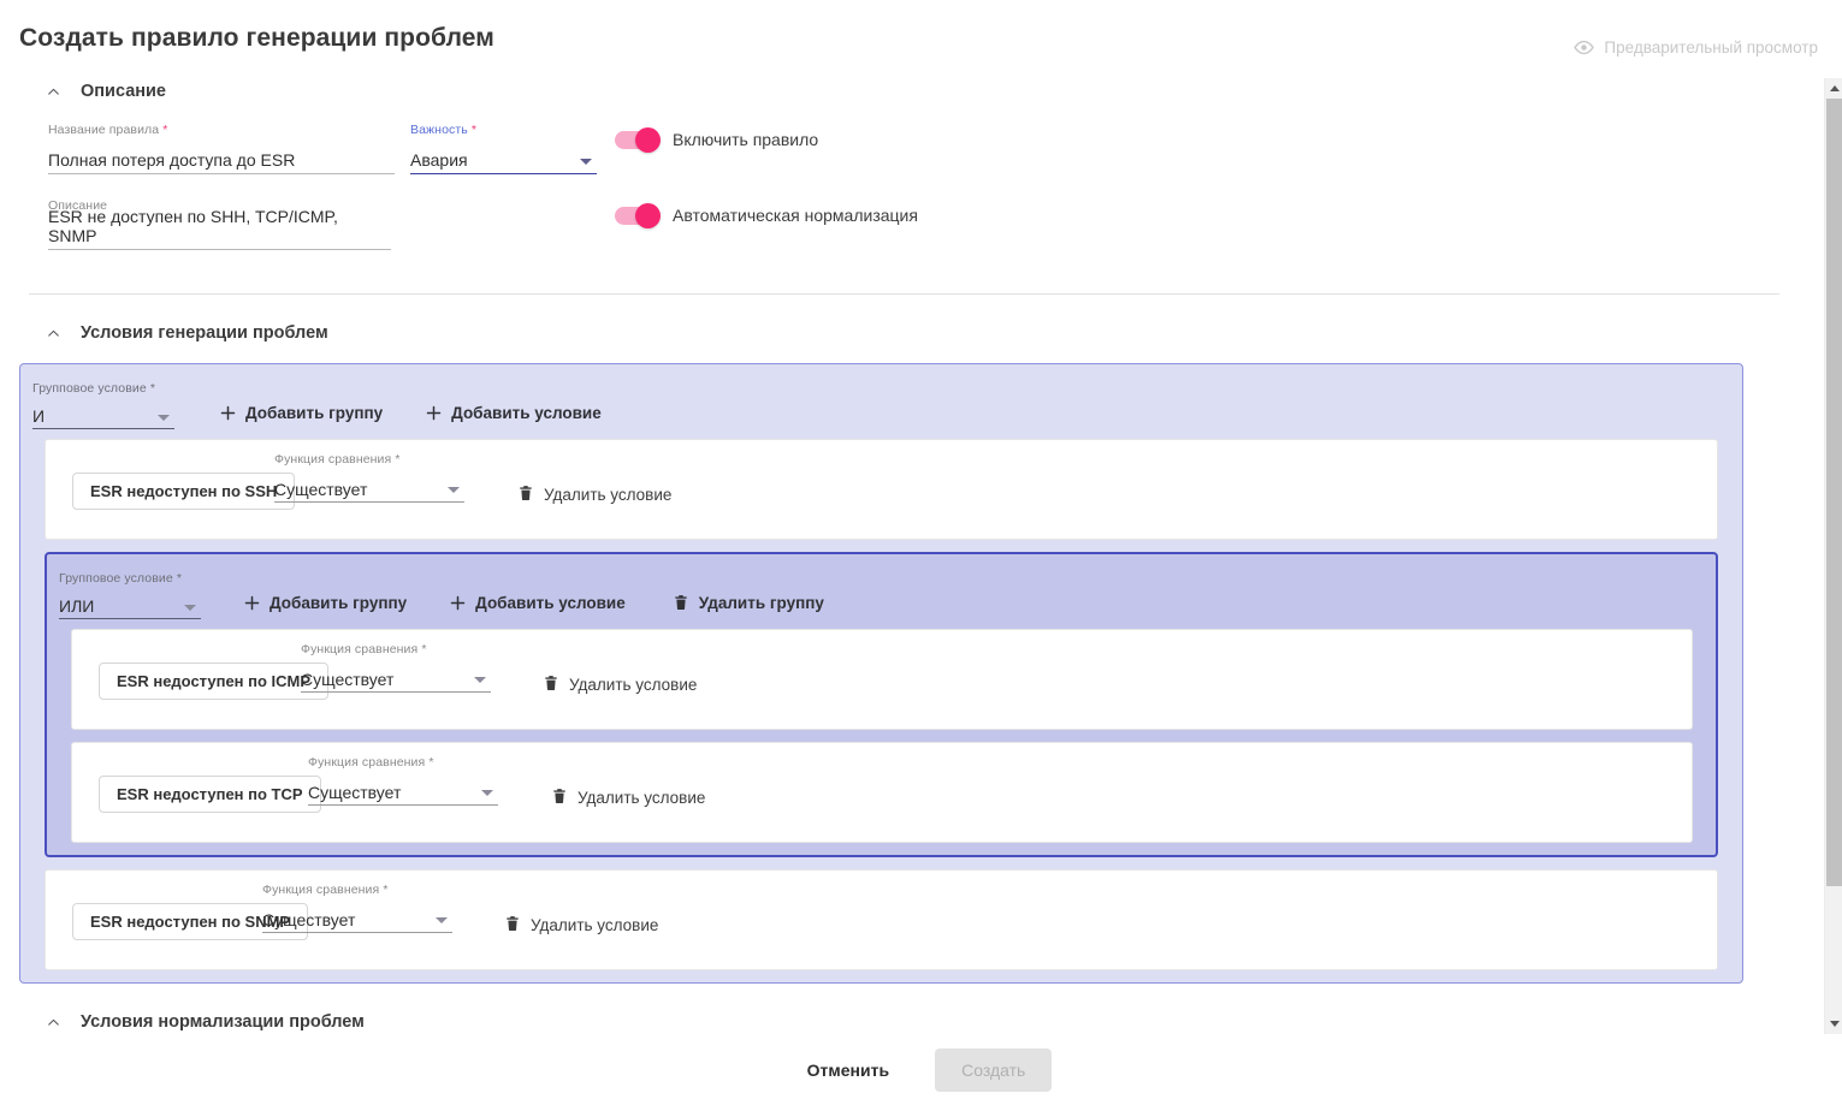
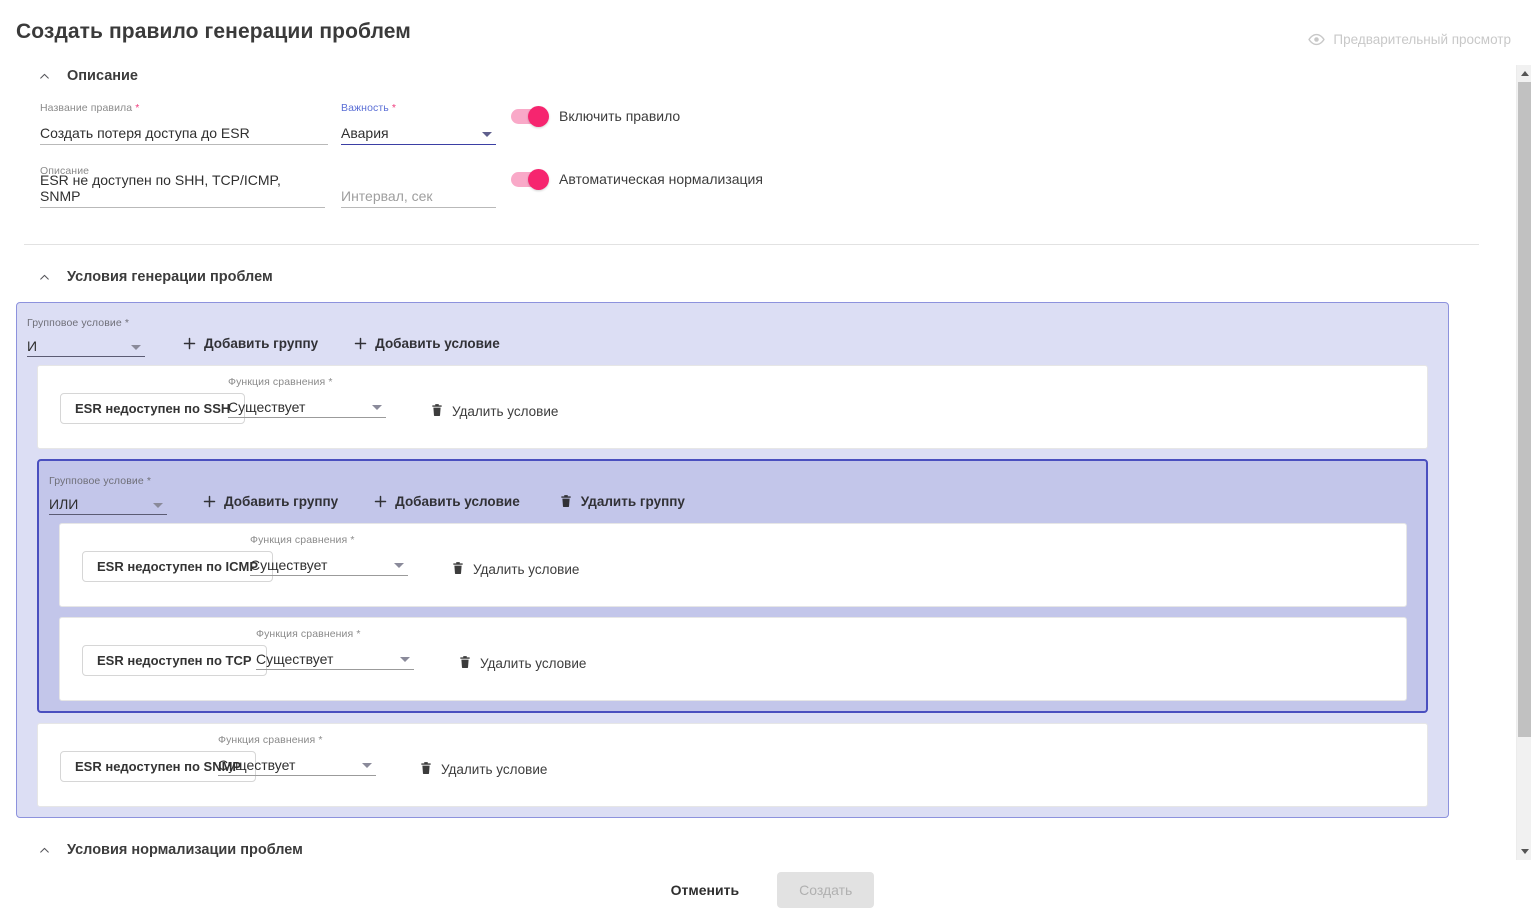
  Создать правило генерации проблем
  Предварительный просмотр
  Описание
  Название правила *
- Полная потеря доступа до ESR
+ Создать потеря доступа до ESR
  Важность *
  Авария
  Включить правило
  Описание
  ESR не доступен по SHH, TCP/ICMP, SNMP
+ Интервал, сек
  Автоматическая нормализация
  Условия генерации проблем
  Групповое условие *
  И
  Добавить группу
  Добавить условие
  ESR недоступен по SSH
  Функция сравнения *
  Существует
  Удалить условие
  Групповое условие *
  ИЛИ
  Добавить группу
  Добавить условие
  Удалить группу
  ESR недоступен по ICMP
  Функция сравнения *
  Существует
  Удалить условие
  ESR недоступен по TCP
  Функция сравнения *
  Существует
  Удалить условие
  ESR недоступен по SNMP
  Функция сравнения *
  Существует
  Удалить условие
  Условия нормализации проблем
  Отменить
  Создать
